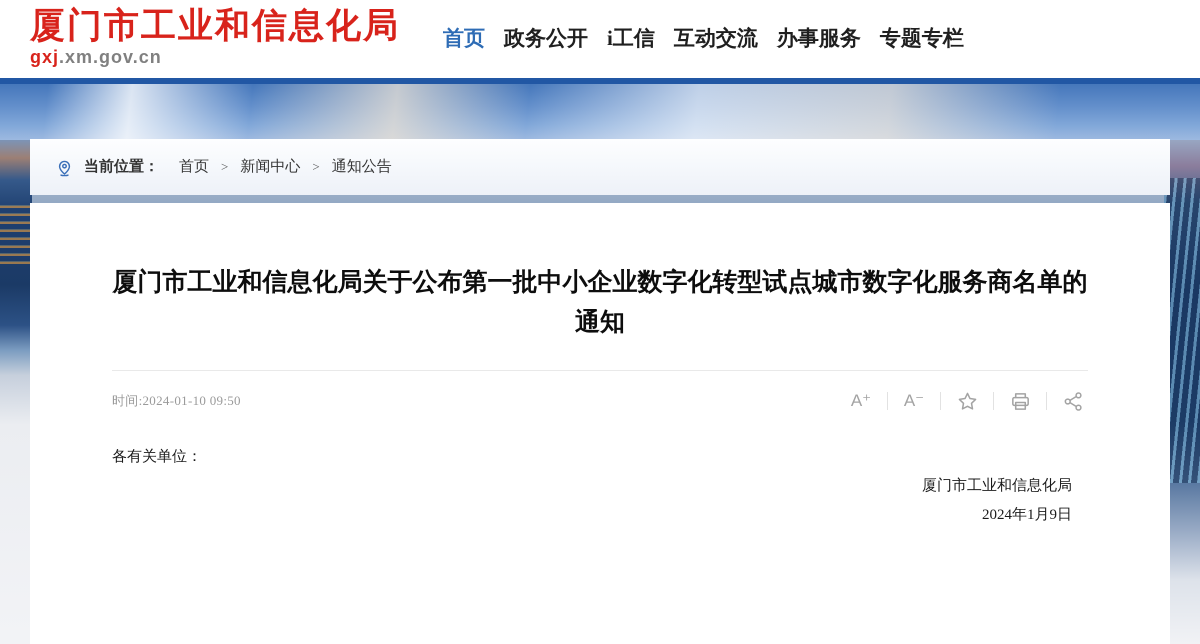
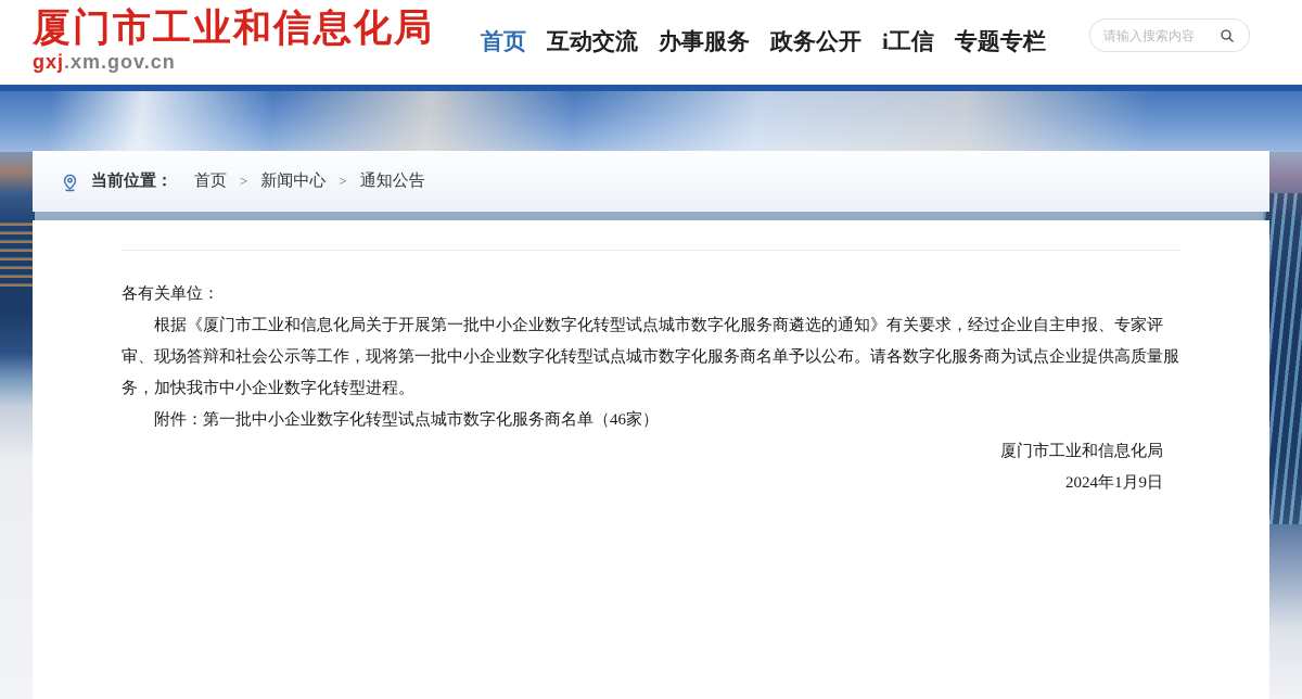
  厦门市工业和信息化局
  gxj.xm.gov.cn
  首页
- 政务公开
+ 互动交流
- i工信
+ 办事服务
- 互动交流
+ 政务公开
- 办事服务
+ i工信
  专题专栏
+ 请输入搜索内容
  当前位置：
  首页
  >
  新闻中心
  >
  通知公告
- 厦门市工业和信息化局关于公布第一批中小企业数字化转型试点城市数字化服务商名单的通知
- 时间:2024-01-10 09:50
- A⁺
- A⁻
  各有关单位：
+ 根据《厦门市工业和信息化局关于开展第一批中小企业数字化转型试点城市数字化服务商遴选的通知》有关要求，经过企业自主申报、专家评审、现场答辩和社会公示等工作，现将第一批中小企业数字化转型试点城市数字化服务商名单予以公布。请各数字化服务商为试点企业提供高质量服务，加快我市中小企业数字化转型进程。
+ 附件：第一批中小企业数字化转型试点城市数字化服务商名单（46家）
  厦门市工业和信息化局
  2024年1月9日
